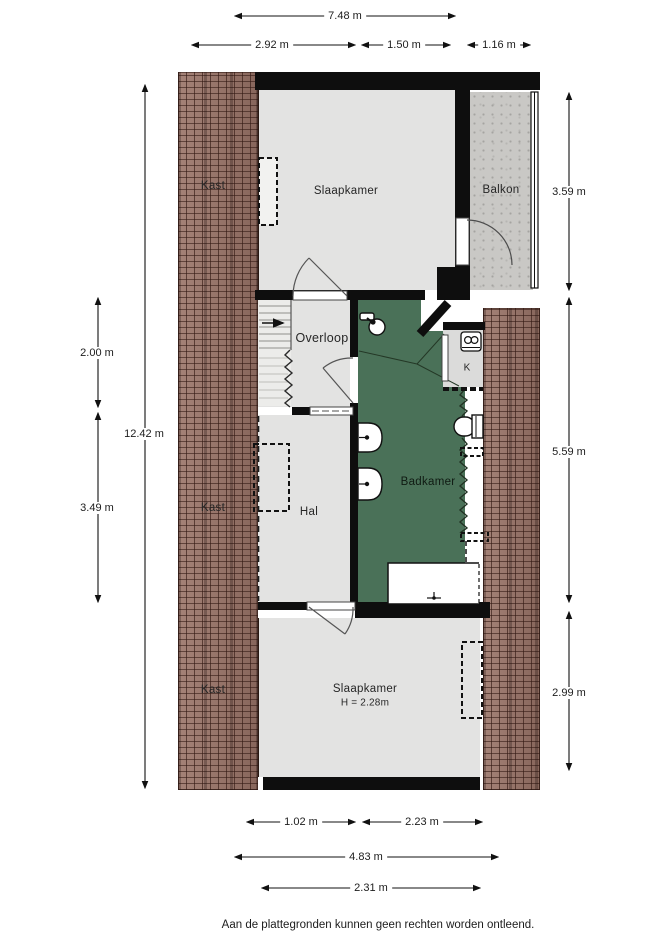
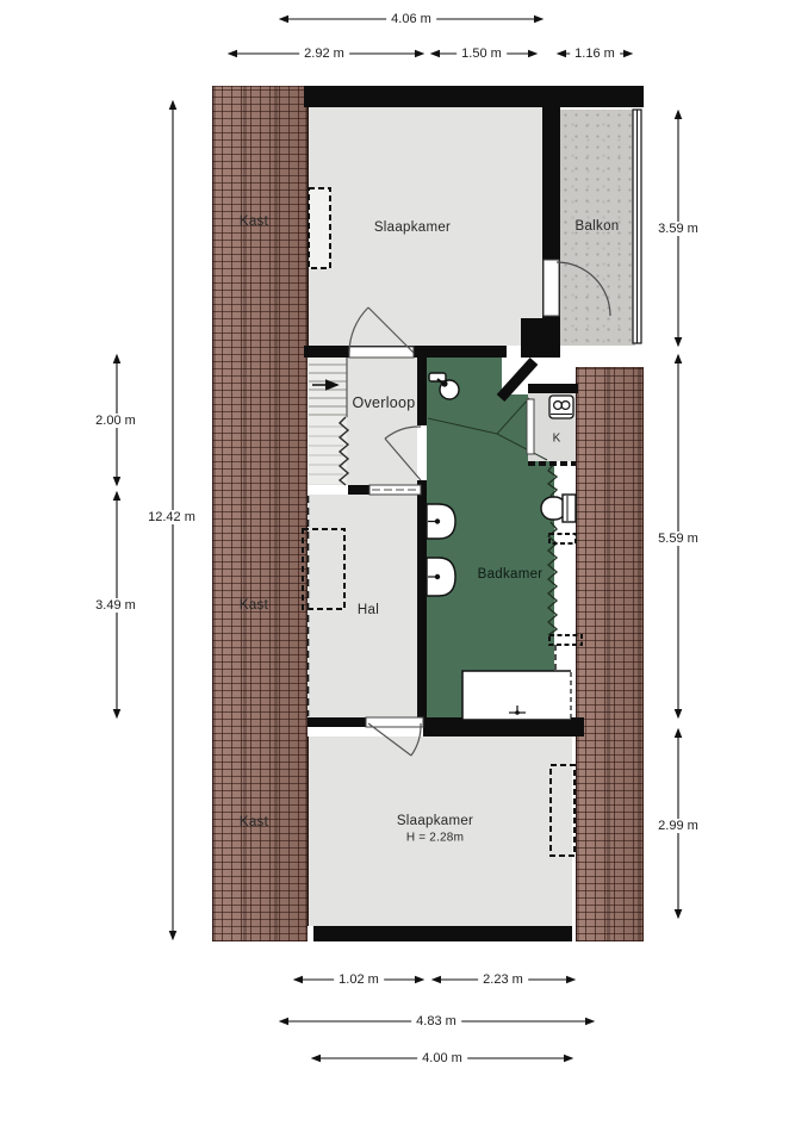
  Kast
  Slaapkamer
  Balkon
  Overloop
  K
  Hal
  Badkamer
  Kast
  Slaapkamer
  H = 2.28m
  Kast
- 7.48 m
+ 4.06 m
  2.92 m
  1.50 m
  1.16 m
  2.00 m
  12.42 m
  3.49 m
  3.59 m
  5.59 m
  2.99 m
  1.02 m
  2.23 m
  4.83 m
- 2.31 m
+ 4.00 m
- Aan de plattegronden kunnen geen rechten worden ontleend.
